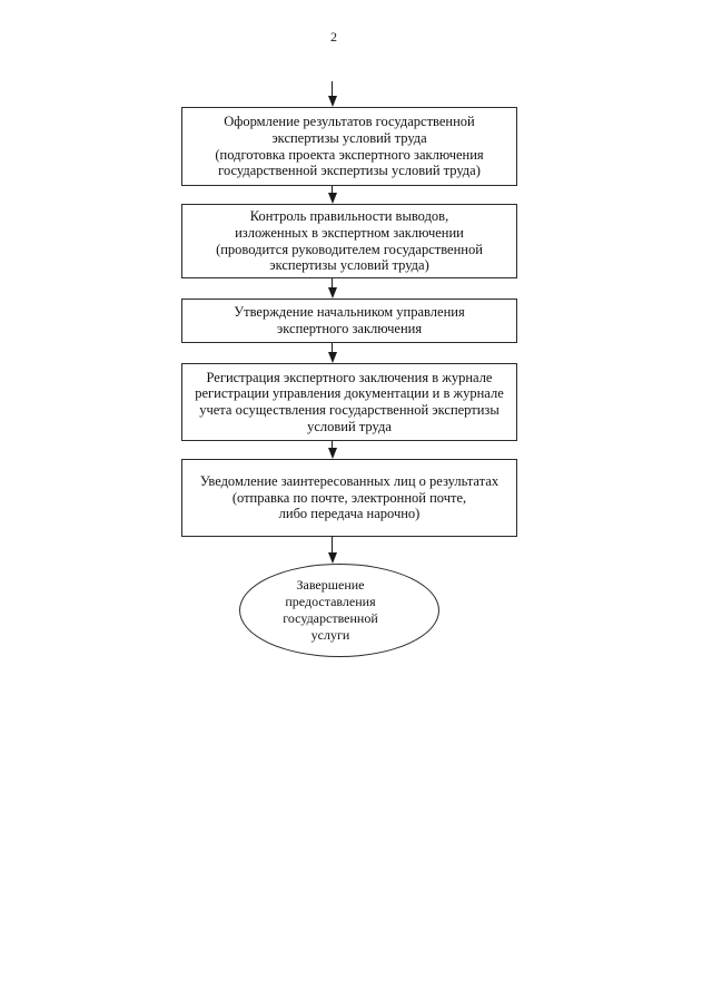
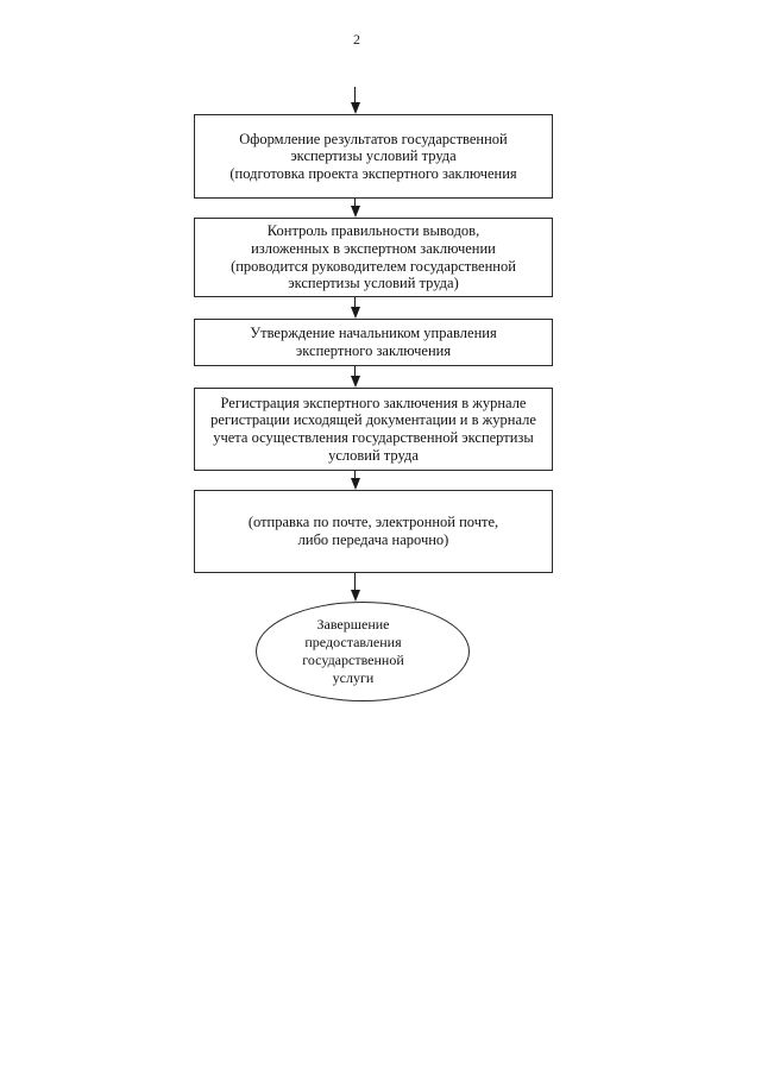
  2
  Оформление результатов государственной
  экспертизы условий труда
  (подготовка проекта экспертного заключения
- государственной экспертизы условий труда)
  Контроль правильности выводов,
  изложенных в экспертном заключении
  (проводится руководителем государственной
  экспертизы условий труда)
  Утверждение начальником управления
  экспертного заключения
  Регистрация экспертного заключения в журнале
- регистрации управления документации и в журнале
+ регистрации исходящей документации и в журнале
  учета осуществления государственной экспертизы
  условий труда
- Уведомление заинтересованных лиц о результатах
  (отправка по почте, электронной почте,
  либо передача нарочно)
  Завершение
  предоставления
  государственной
  услуги
